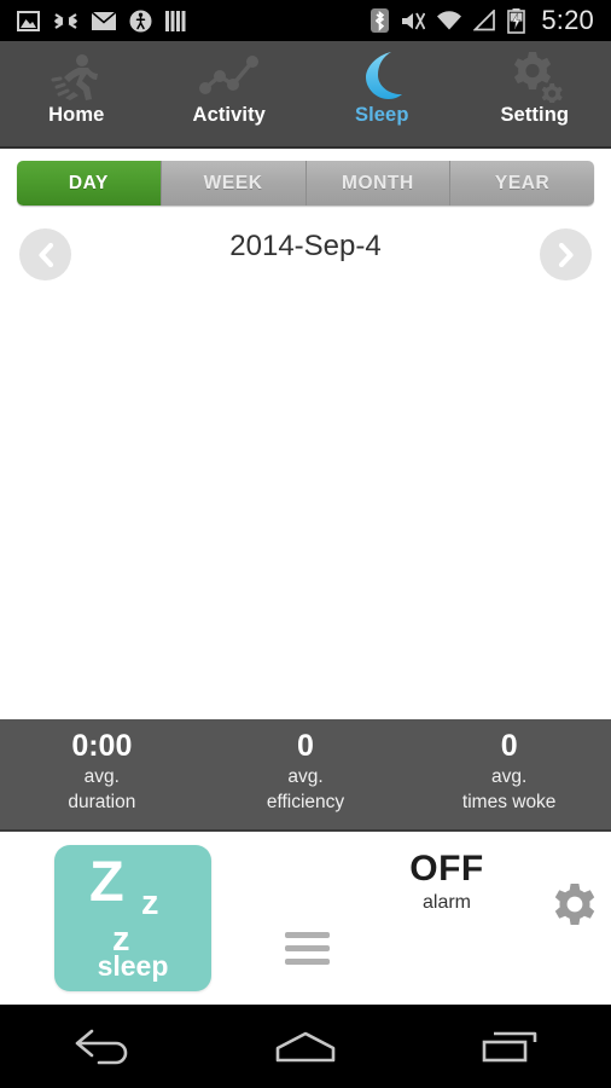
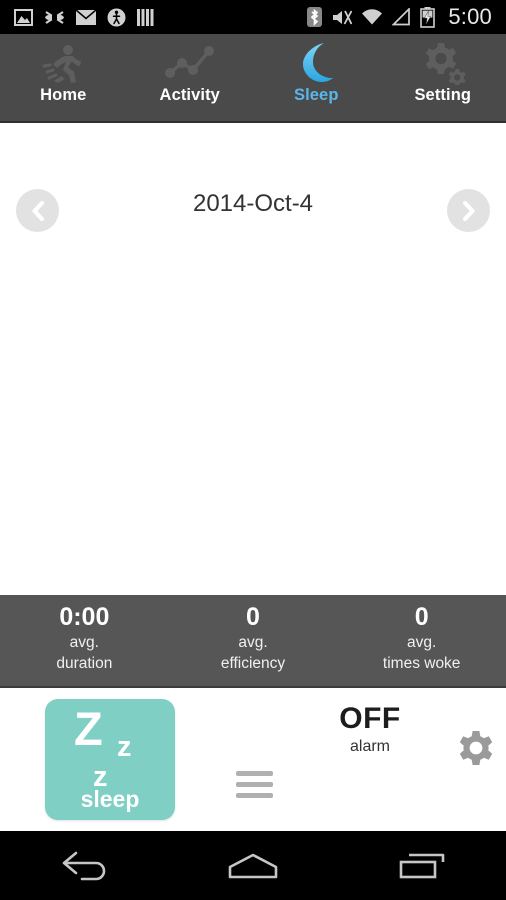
- 5:20
+ 5:00
  Home
  Activity
  Sleep
  Setting
- DAY
- WEEK
- MONTH
- YEAR
- 2014-Sep-4
+ 2014-Oct-4
  0:00
  avg.
  duration
  0
  avg.
  efficiency
  0
  avg.
  times woke
  Z
  z
  z
  sleep
  OFF
  alarm
